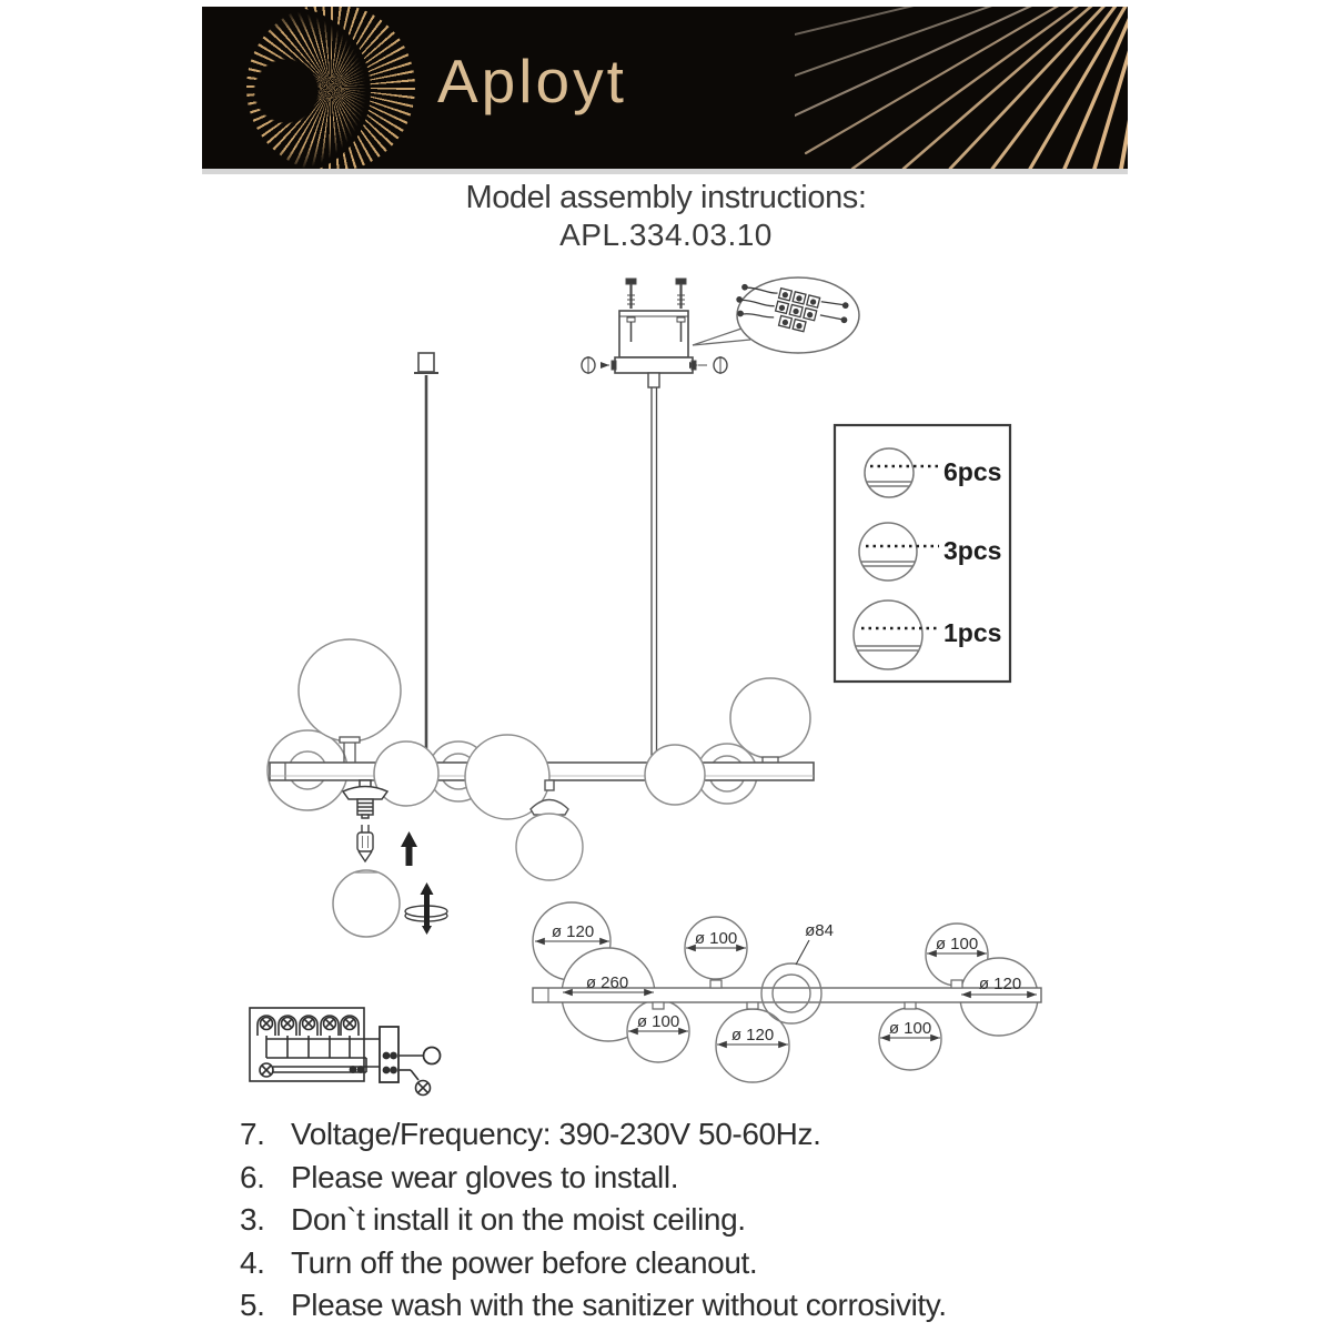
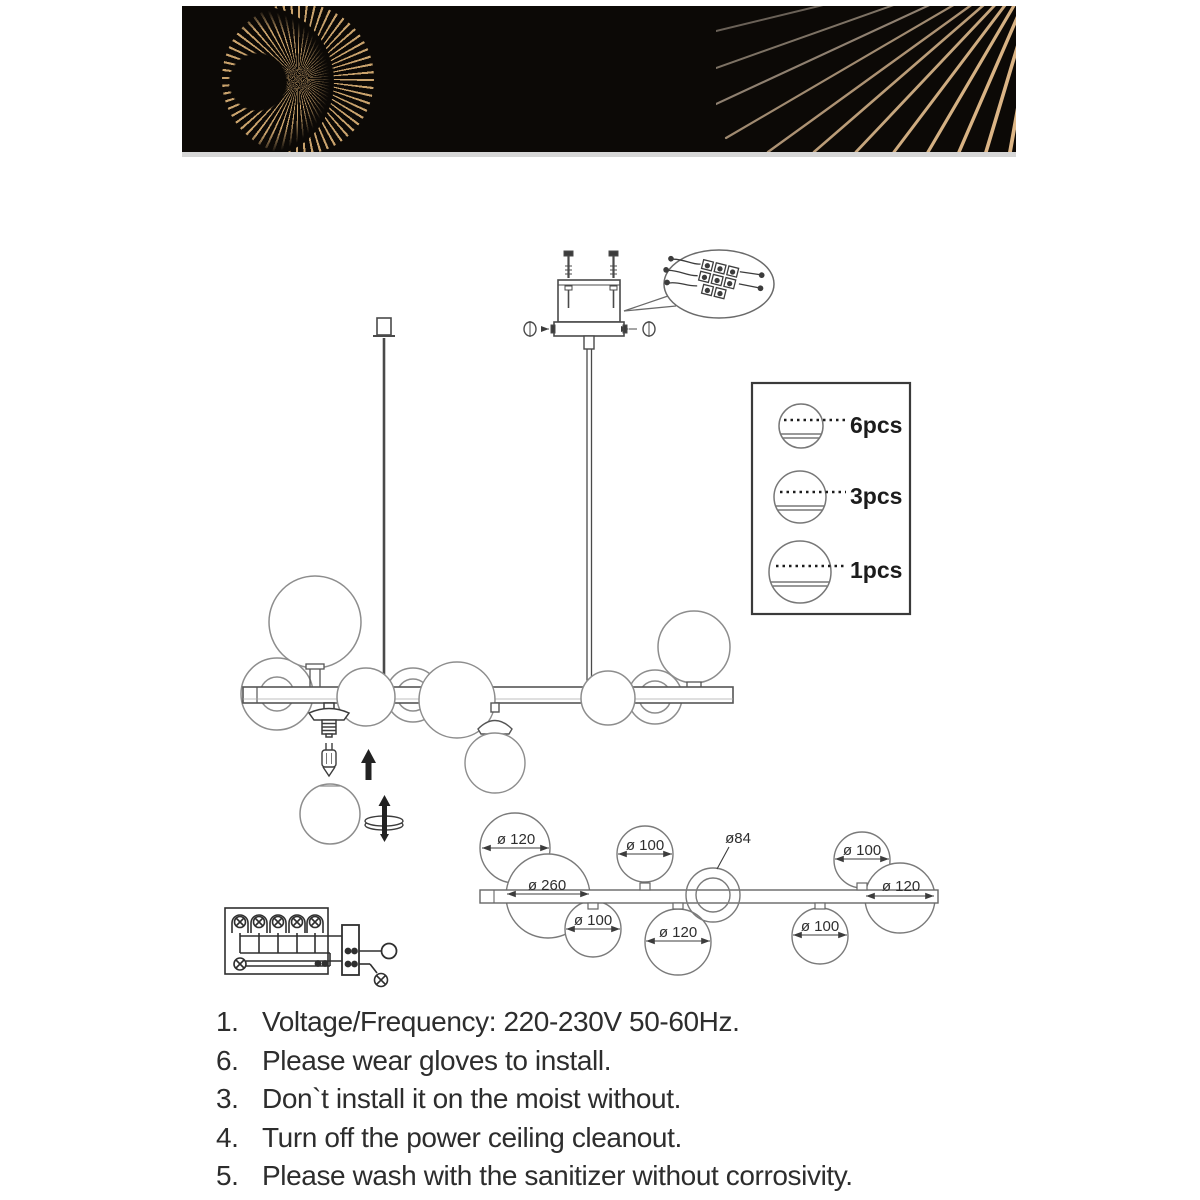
- Aployt
- Model assembly instructions:
- APL.334.03.10
  6pcs
  3pcs
  1pcs
  ø 120
  ø 260
  ø 100
  ø84
  ø 100
  ø 120
  ø 100
  ø 120
  ø 100
- 7.
+ 1.
- Voltage/Frequency: 390-230V 50-60Hz.
+ Voltage/Frequency: 220-230V 50-60Hz.
  6.
  Please wear gloves to install.
  3.
- Don`t install it on the moist ceiling.
+ Don`t install it on the moist without.
  4.
- Turn off the power before cleanout.
+ Turn off the power ceiling cleanout.
  5.
  Please wash with the sanitizer without corrosivity.
